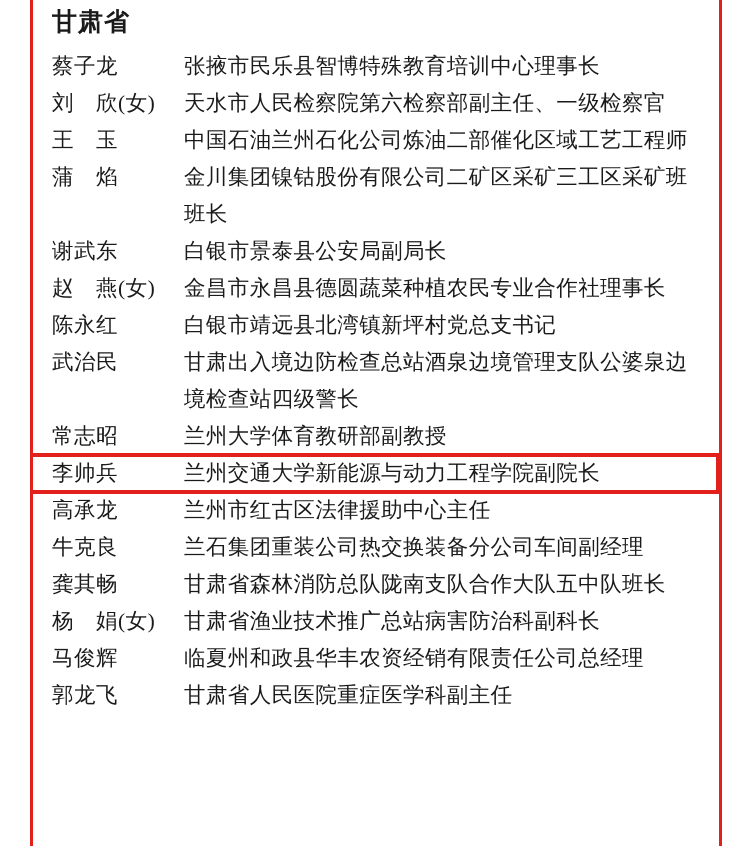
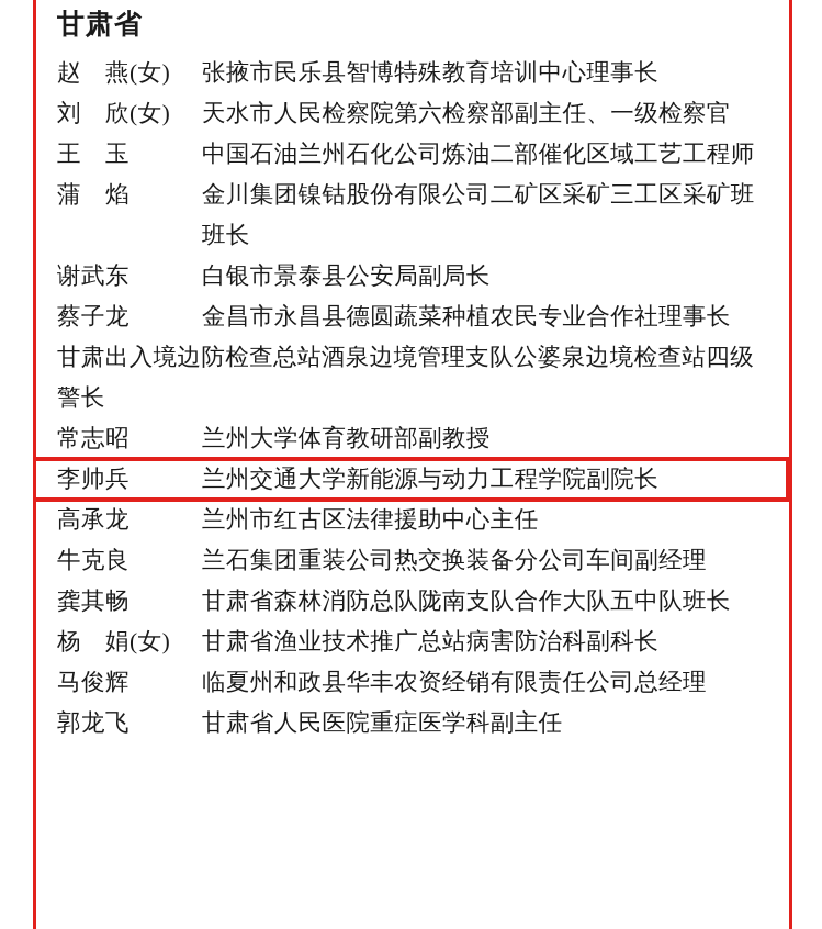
  甘肃省
- 蔡子龙
+ 赵 燕(女)
  张掖市民乐县智博特殊教育培训中心理事长
  刘 欣(女)
  天水市人民检察院第六检察部副主任、一级检察官
  王 玉
  中国石油兰州石化公司炼油二部催化区域工艺工程师
  蒲 焰
  金川集团镍钴股份有限公司二矿区采矿三工区采矿班班长
  谢武东
  白银市景泰县公安局副局长
- 赵 燕(女)
+ 蔡子龙
  金昌市永昌县德圆蔬菜种植农民专业合作社理事长
- 陈永红
- 白银市靖远县北湾镇新坪村党总支书记
- 武治民
  甘肃出入境边防检查总站酒泉边境管理支队公婆泉边境检查站四级警长
  常志昭
  兰州大学体育教研部副教授
  李帅兵
  兰州交通大学新能源与动力工程学院副院长
  高承龙
  兰州市红古区法律援助中心主任
  牛克良
  兰石集团重装公司热交换装备分公司车间副经理
  龚其畅
  甘肃省森林消防总队陇南支队合作大队五中队班长
  杨 娟(女)
  甘肃省渔业技术推广总站病害防治科副科长
  马俊辉
  临夏州和政县华丰农资经销有限责任公司总经理
  郭龙飞
  甘肃省人民医院重症医学科副主任
